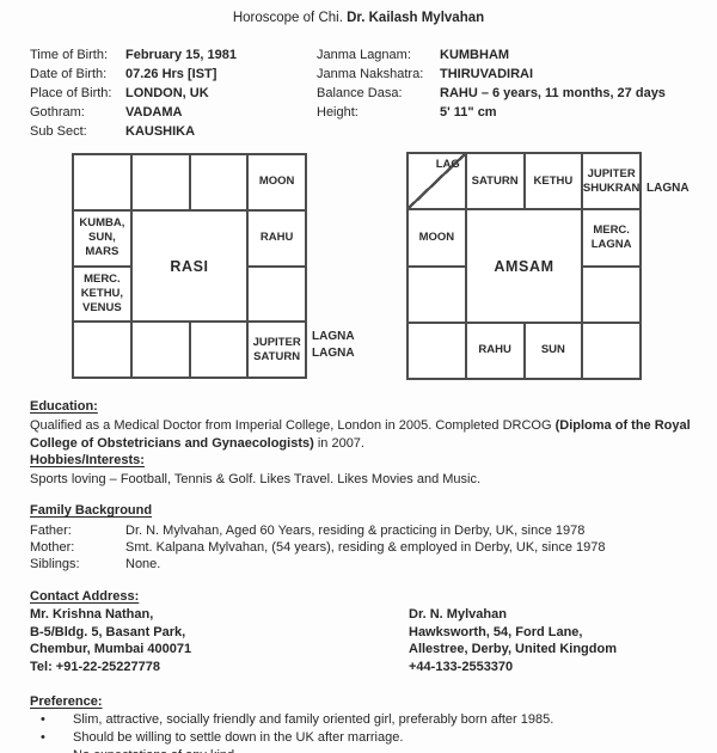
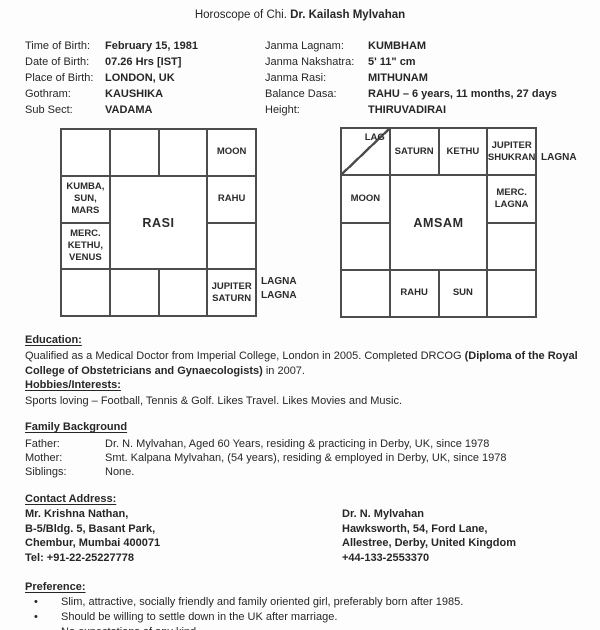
  Horoscope of Chi. Dr. Kailash Mylvahan
  Time of Birth:
  February 15, 1981
  Date of Birth:
  07.26 Hrs [IST]
  Place of Birth:
  LONDON, UK
  Gothram:
- VADAMA
+ KAUSHIKA
  Sub Sect:
- KAUSHIKA
+ VADAMA
  Janma Lagnam:
  KUMBHAM
  Janma Nakshatra:
- THIRUVADIRAI
+ 5' 11" cm
+ Janma Rasi:
+ MITHUNAM
  Balance Dasa:
  RAHU – 6 years, 11 months, 27 days
  Height:
- 5' 11" cm
+ THIRUVADIRAI
  MOON
  KUMBA,
  SUN,
  MARS
  RASI
  RAHU
  MERC.
  KETHU,
  VENUS
  JUPITER
  SATURN
  LAGNA
  LAGNA
  LAG
  SATURN
  KETHU
  JUPITER
  SHUKRAN
  MOON
  AMSAM
  MERC.
  LAGNA
  RAHU
  SUN
  LAGNA
  Education:
  Qualified as a Medical Doctor from Imperial College, London in 2005. Completed DRCOG (Diploma of the Royal College of Obstetricians and Gynaecologists) in 2007.
  Hobbies/Interests:
  Sports loving – Football, Tennis & Golf. Likes Travel. Likes Movies and Music.
  Family Background
  Father:
  Dr. N. Mylvahan, Aged 60 Years, residing & practicing in Derby, UK, since 1978
  Mother:
  Smt. Kalpana Mylvahan, (54 years), residing & employed in Derby, UK, since 1978
  Siblings:
  None.
  Contact Address:
  Mr. Krishna Nathan,
  B-5/Bldg. 5, Basant Park,
  Chembur, Mumbai 400071
  Tel: +91-22-25227778
  Dr. N. Mylvahan
  Hawksworth, 54, Ford Lane,
  Allestree, Derby, United Kingdom
  +44-133-2553370
  Preference:
  •
  Slim, attractive, socially friendly and family oriented girl, preferably born after 1985.
  •
  Should be willing to settle down in the UK after marriage.
